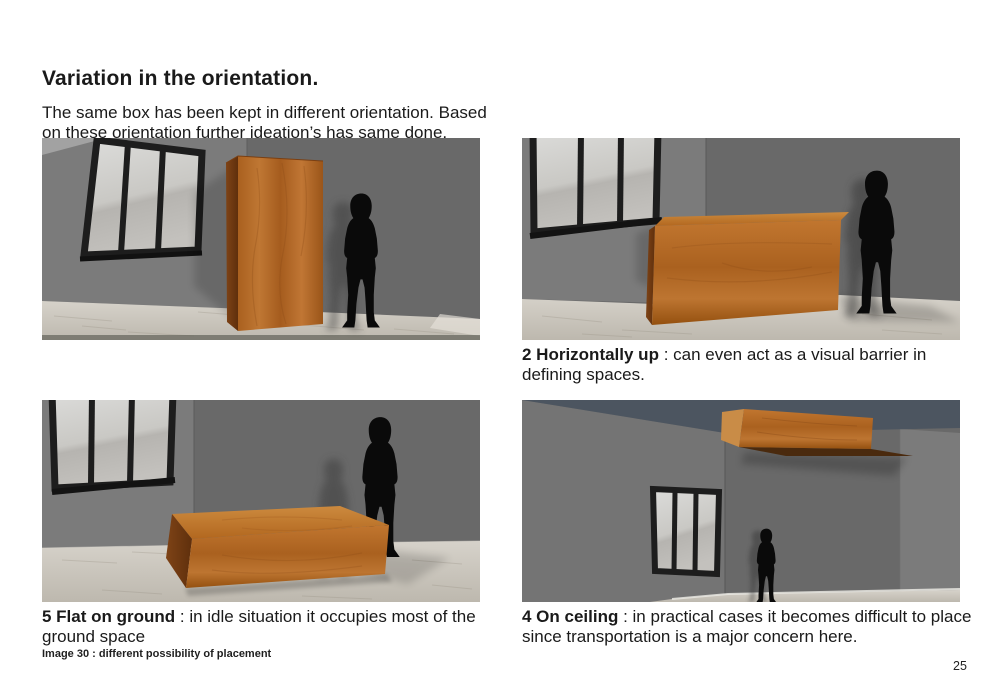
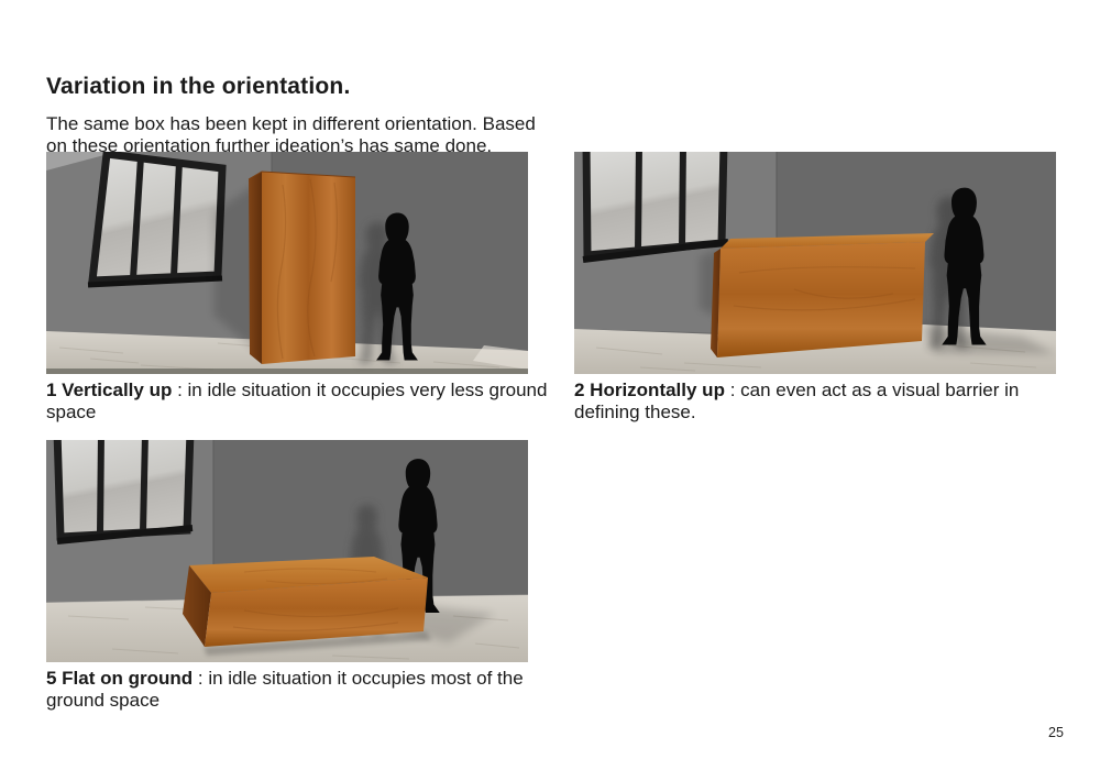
  Variation in the orientation.
  The same box has been kept in different orientation. Based on these orientation further ideation’s has same done.
+ 1 Vertically up : in idle situation it occupies very less ground space
- 2 Horizontally up : can even act as a visual barrier in defining spaces.
+ 2 Horizontally up : can even act as a visual barrier in defining these.
  5 Flat on ground : in idle situation it occupies most of the ground space
- Image 30 : different possibility of placement
- 4 On ceiling : in practical cases it becomes difficult to place since transportation is a major concern here.
  25
